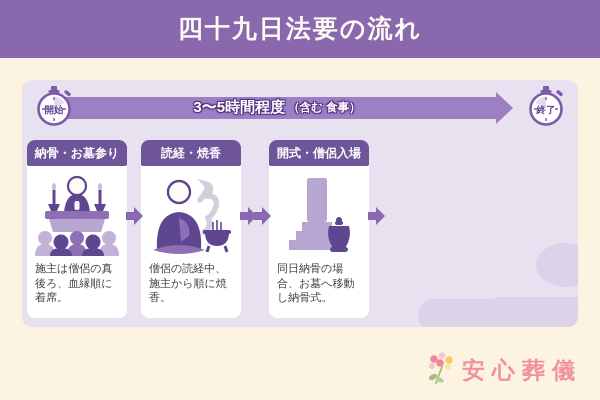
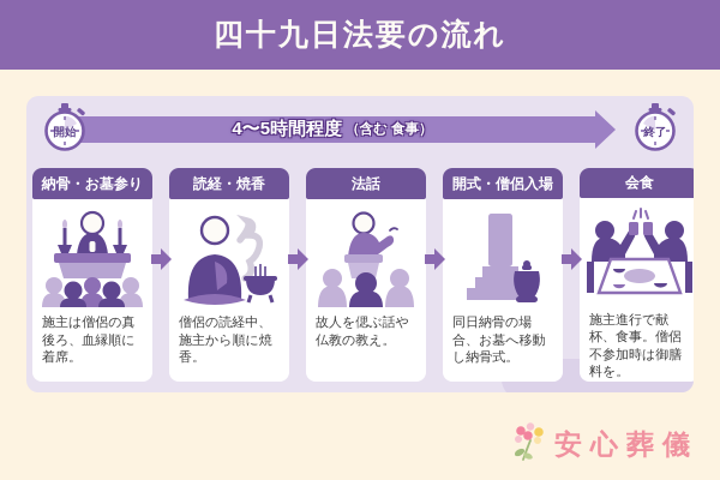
  四十九日法要の流れ
  開始
- 3〜5時間程度
+ 4〜5時間程度
  （含む 食事）
  終了
  納骨・お墓参り
  施主は僧侶の真後ろ、血縁順に着席。
  読経・焼香
  僧侶の読経中、施主から順に焼香。
+ 法話
+ 故人を偲ぶ話や仏教の教え。
  開式・僧侶入場
  同日納骨の場合、お墓へ移動し納骨式。
+ 会食
+ 施主進行で献杯、食事。僧侶不参加時は御膳料を。
  安心葬儀
